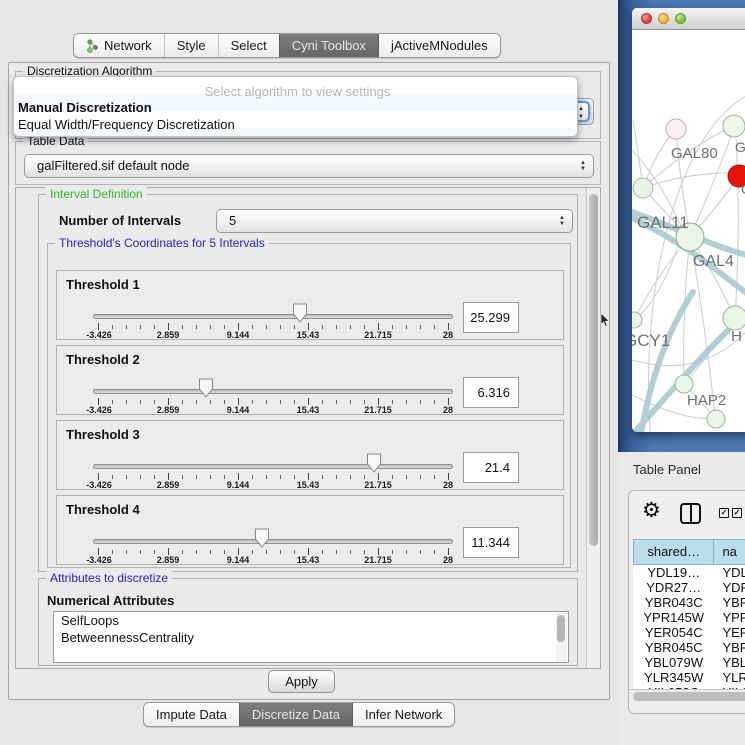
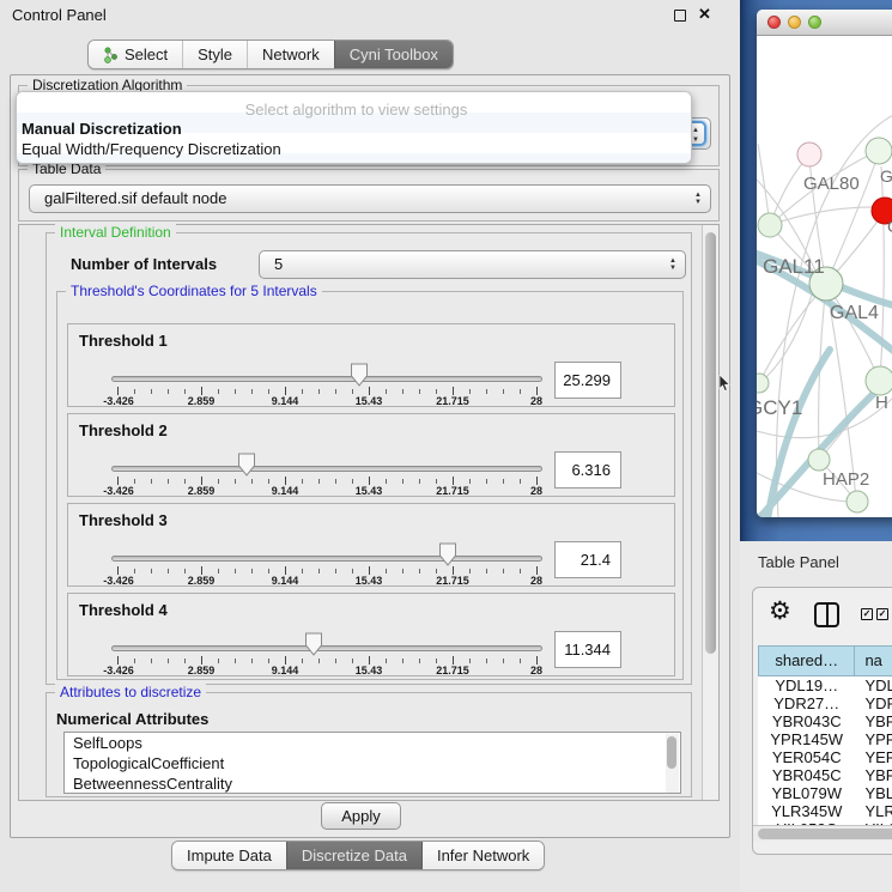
+ Control Panel
+ ✕
- Network
+ Select
  Style
- Select
+ Network
  Cyni Toolbox
- jActiveMNodules
  Discretization Algorithm
  Table Data
  galFiltered.sif default node
  Interval Definition
  Number of Intervals
  5
  Threshold's Coordinates for 5 Intervals
  Threshold 1
  -3.426
  2.859
  9.144
  15.43
  21.715
  28
  25.299
  Threshold 2
  -3.426
  2.859
  9.144
  15.43
  21.715
  28
  6.316
  Threshold 3
  -3.426
  2.859
  9.144
  15.43
  21.715
  28
  21.4
  Threshold 4
  -3.426
  2.859
  9.144
  15.43
  21.715
  28
  11.344
  Attributes to discretize
  Numerical Attributes
  SelfLoops
+ TopologicalCoefficient
  BetweennessCentrality
  Select algorithm to view settings
  Manual Discretization
  Equal Width/Frequency Discretization
  Apply
  Impute Data
  Discretize Data
  Infer Network
  GAL80
  G
  GAL11
  GAL4
  CY1
  H
  HAP2
  Table Panel
  ⚙
  ✓
  ✓
  shared…
  na
  YDL19…
  YDL
  YDR27…
  YBR043C
  YBR
  YPR145W
  YPR
  YER054C
  YER
  YBR045C
  YBR
  YBL079W
  YBL
  YLR345W
  YLR
